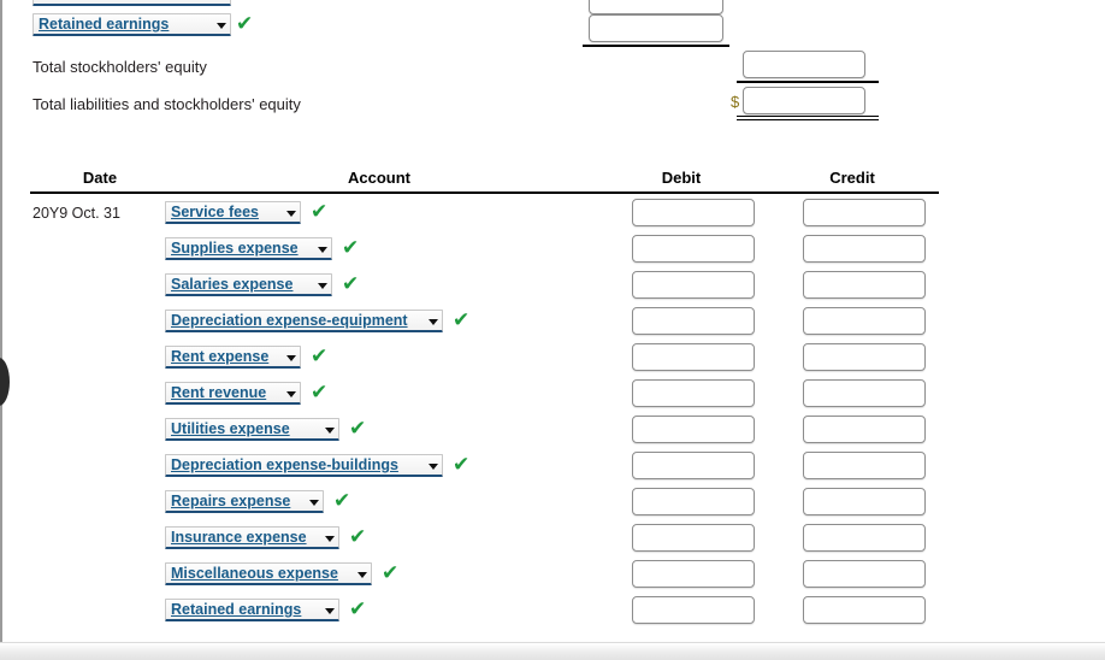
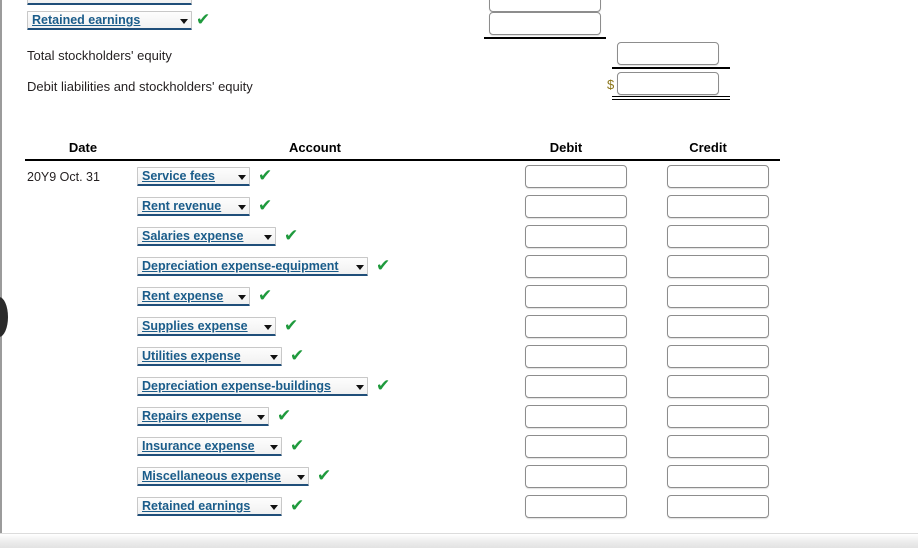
  Retained earnings
  ✔
  Total stockholders' equity
- Total liabilities and stockholders' equity
+ Debit liabilities and stockholders' equity
  $
  Date
  Account
  Debit
  Credit
  20Y9 Oct. 31
  Service fees
  ✔
- Supplies expense
+ Rent revenue
  ✔
  Salaries expense
  ✔
  Depreciation expense-equipment
  ✔
  Rent expense
  ✔
- Rent revenue
+ Supplies expense
  ✔
  Utilities expense
  ✔
  Depreciation expense-buildings
  ✔
  Repairs expense
  ✔
  Insurance expense
  ✔
  Miscellaneous expense
  ✔
  Retained earnings
  ✔
